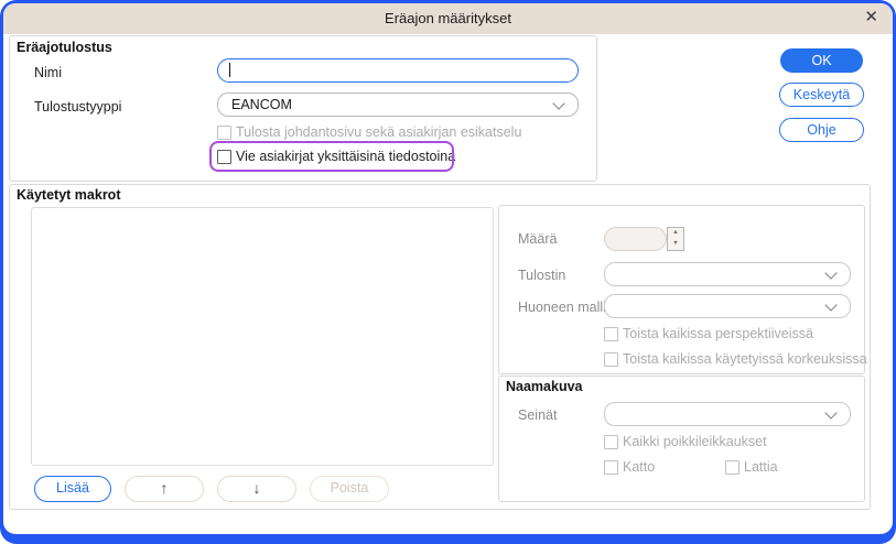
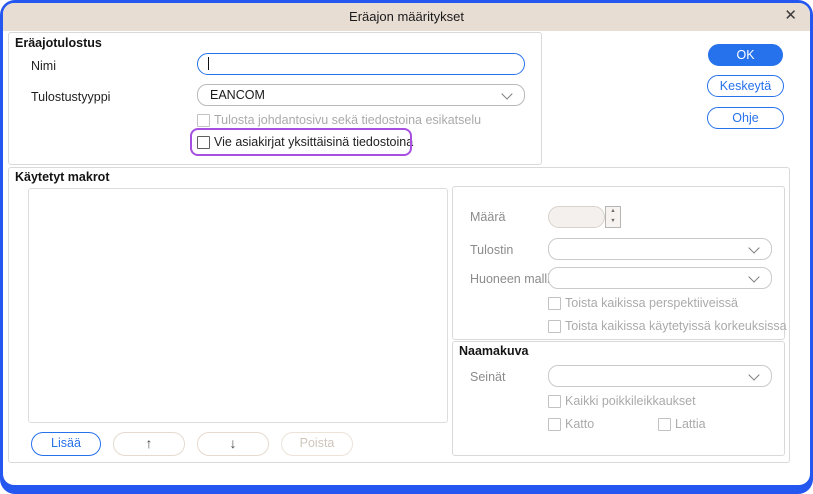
  Eräajon määritykset
  ✕
  Eräajotulostus
  Nimi
  Tulostustyyppi
  EANCOM
- Tulosta johdantosivu sekä asiakirjan esikatselu
+ Tulosta johdantosivu sekä tiedostoina esikatselu
  Vie asiakirjat yksittäisinä tiedostoina
  OK
  Keskeytä
  Ohje
  Käytetyt makrot
  Lisää
  ↑
  ↓
  Poista
  Määrä
  Tulostin
  Huoneen mall
  Toista kaikissa perspektiiveissä
  Toista kaikissa käytetyissä korkeuksissa
  Naamakuva
  Seinät
  Kaikki poikkileikkaukset
  Katto
  Lattia
